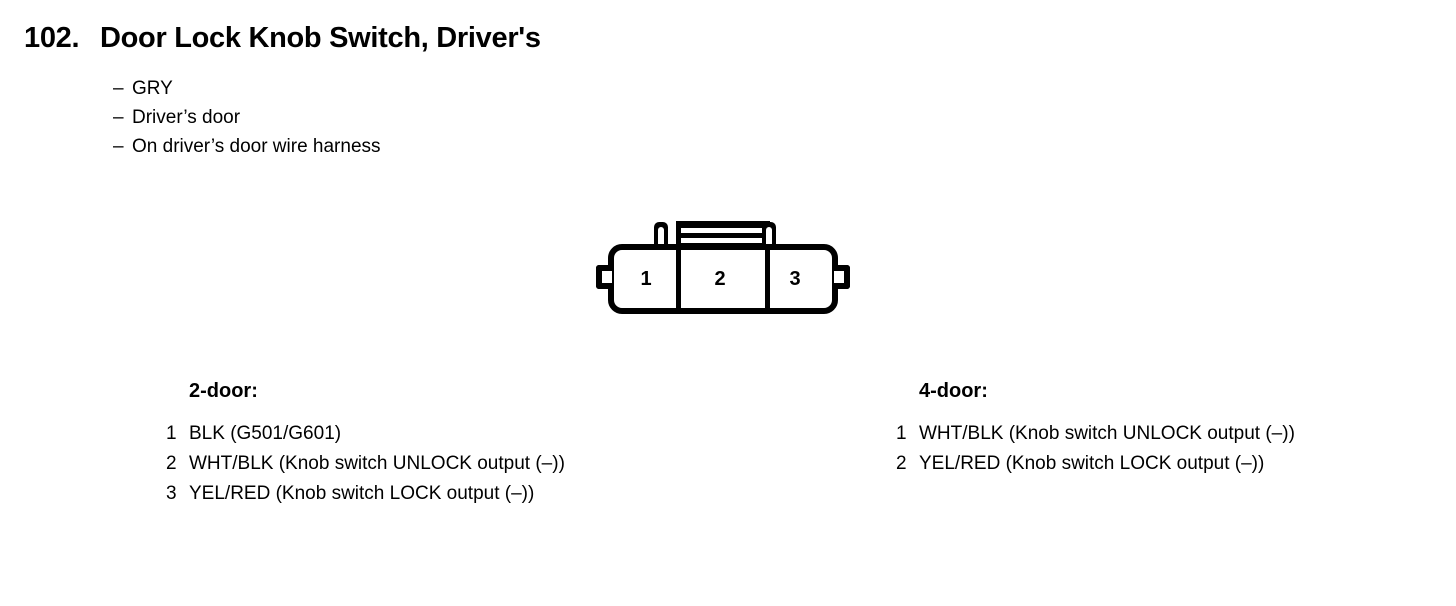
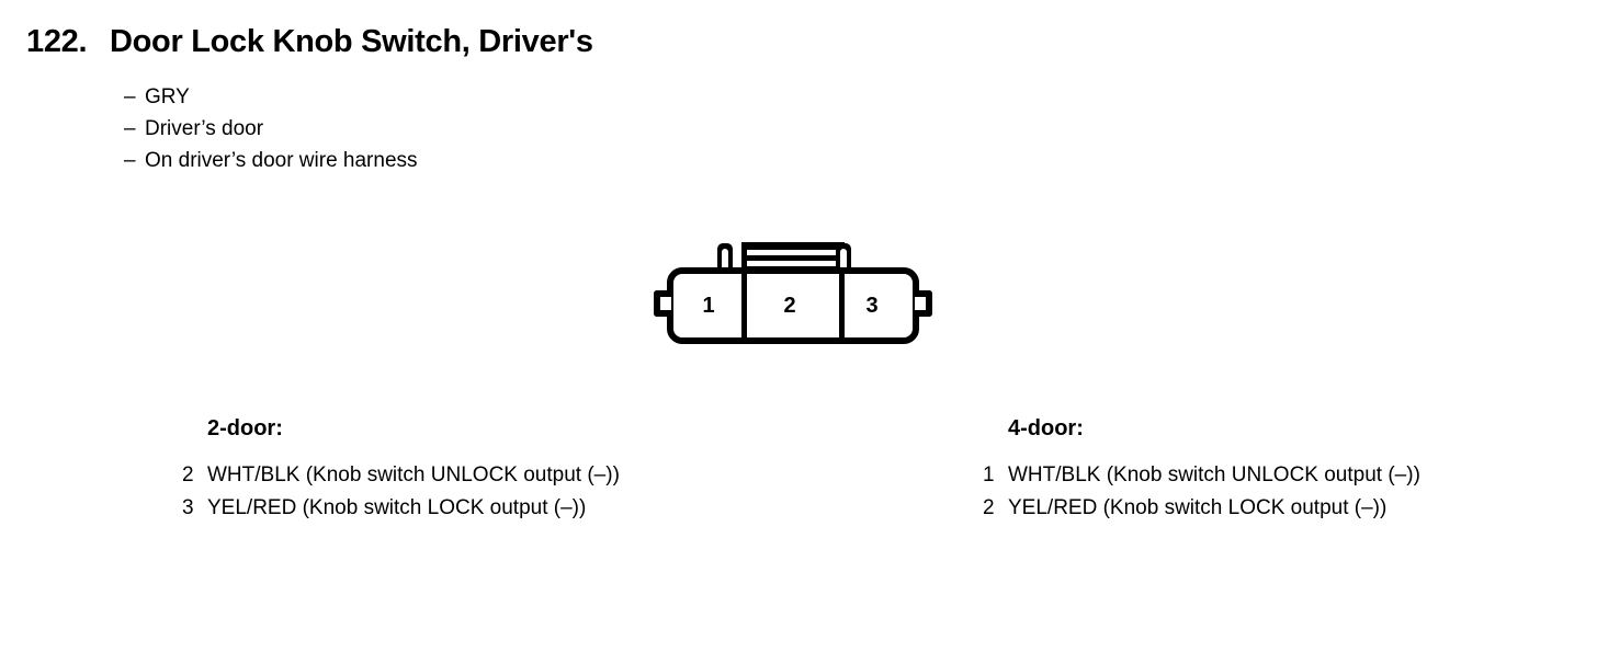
- 102. Door Lock Knob Switch, Driver's
+ 122. Door Lock Knob Switch, Driver's
  – GRY
  – Driver’s door
  – On driver’s door wire harness
  1
  2
  3
  2-door:
- 1 BLK (G501/G601)
  2 WHT/BLK (Knob switch UNLOCK output (–))
  3 YEL/RED (Knob switch LOCK output (–))
  4-door:
  1 WHT/BLK (Knob switch UNLOCK output (–))
  2 YEL/RED (Knob switch LOCK output (–))
